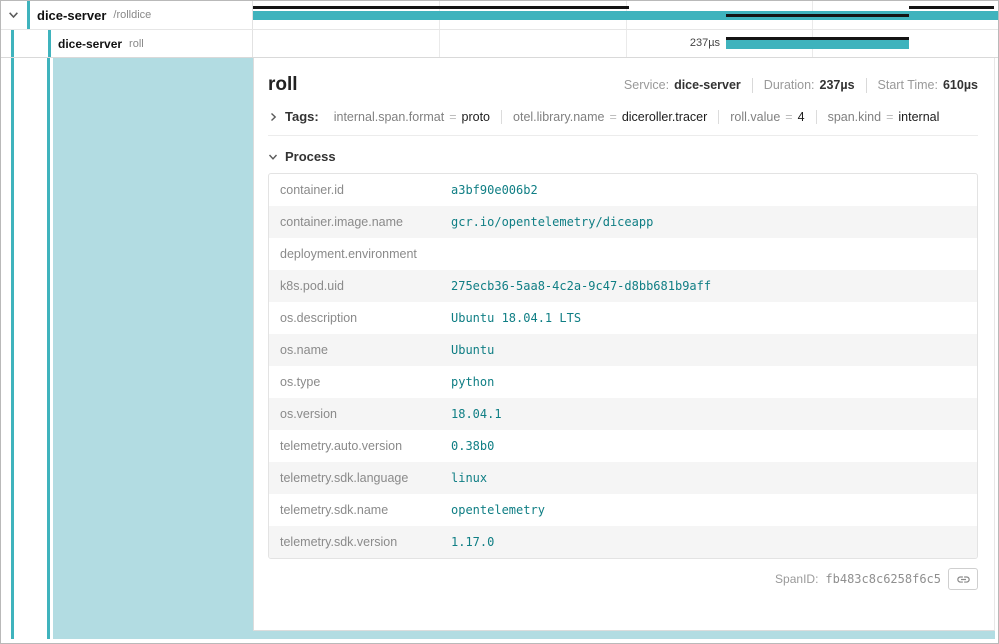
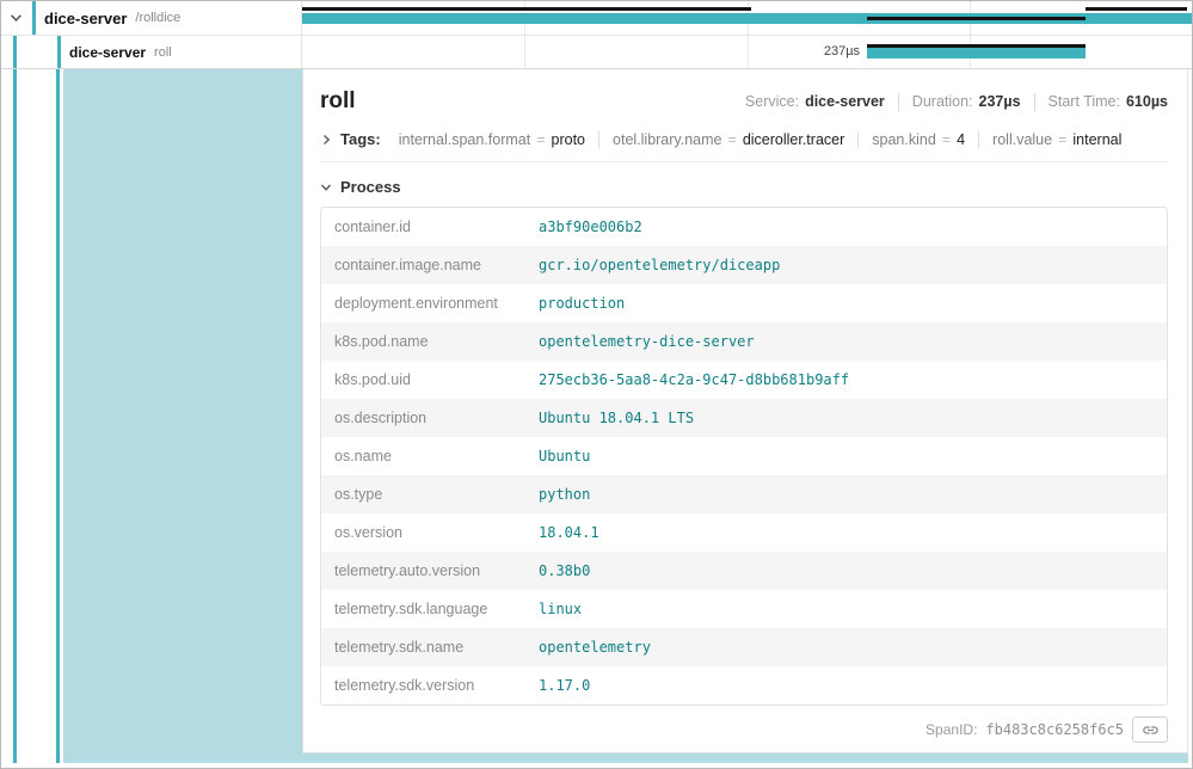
  dice-server
  /rolldice
  dice-server
  roll
  237µs
  roll
  Service:
  dice-server
  Duration:
  237µs
  Start Time:
  610µs
  Tags:
  internal.span.format
  =
  proto
  otel.library.name
  =
  diceroller.tracer
- roll.value
+ span.kind
  =
  4
- span.kind
+ roll.value
  =
  internal
  Process
  container.id
  a3bf90e006b2
  container.image.name
  gcr.io/opentelemetry/diceapp
  deployment.environment
+ production
+ k8s.pod.name
+ opentelemetry-dice-server
  k8s.pod.uid
  275ecb36-5aa8-4c2a-9c47-d8bb681b9aff
  os.description
  Ubuntu 18.04.1 LTS
  os.name
  Ubuntu
  os.type
  python
  os.version
  18.04.1
  telemetry.auto.version
  0.38b0
  telemetry.sdk.language
  linux
  telemetry.sdk.name
  opentelemetry
  telemetry.sdk.version
  1.17.0
  SpanID:
  fb483c8c6258f6c5
